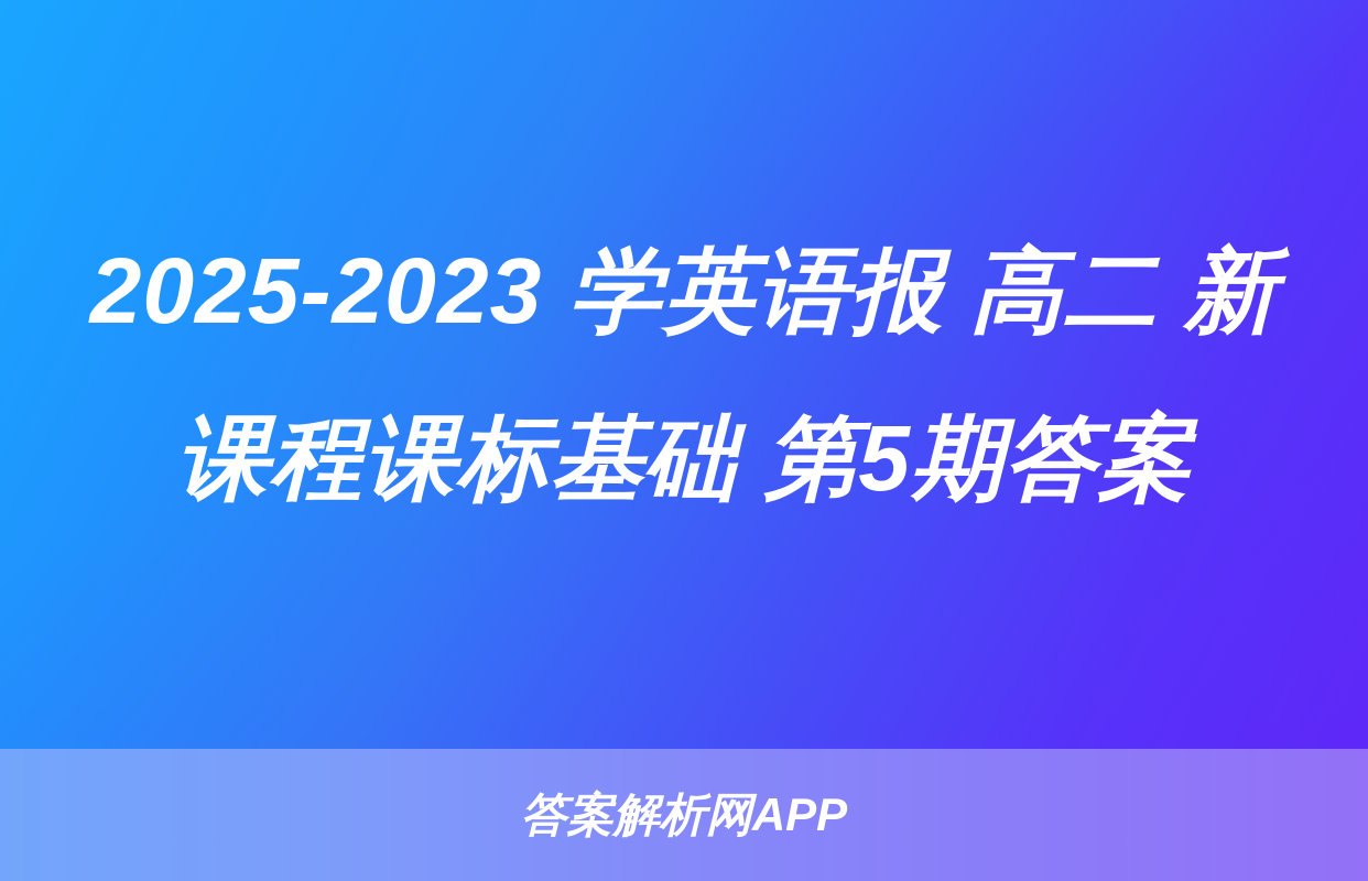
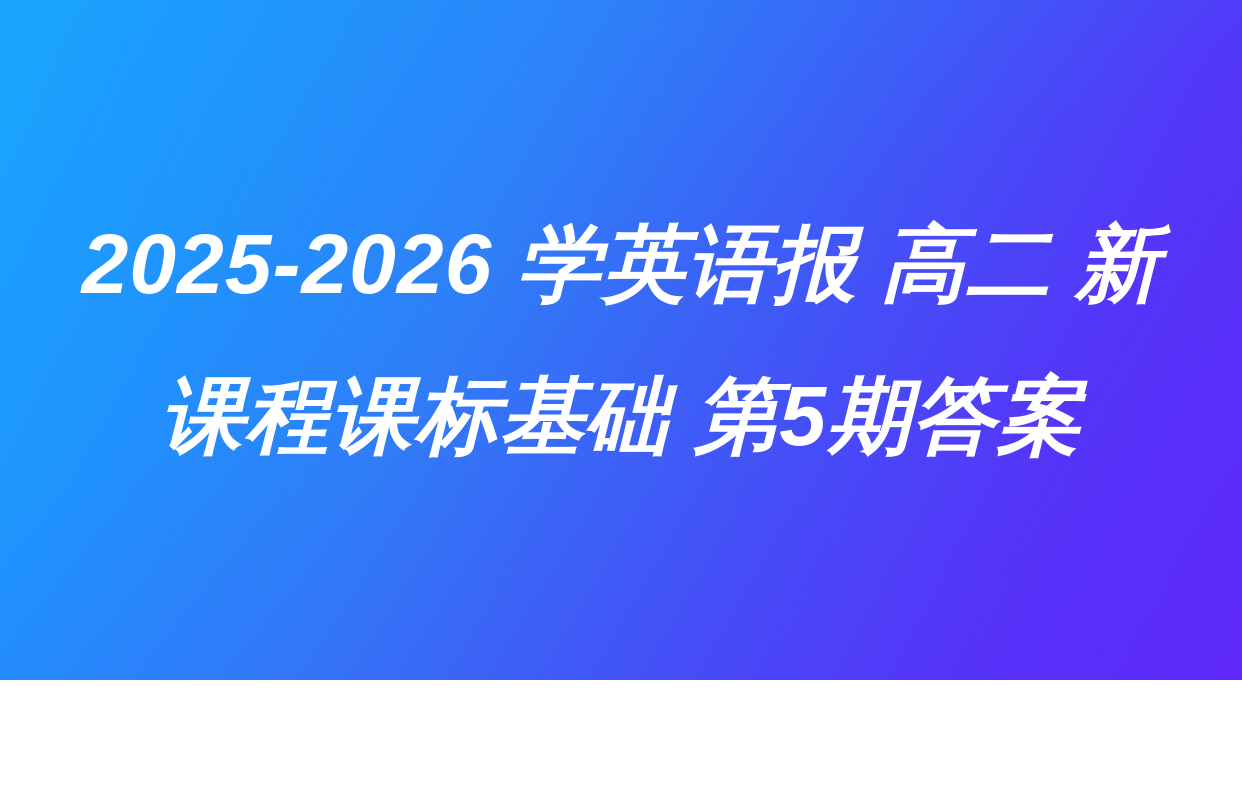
- 2025-2023 学英语报 高二 新课程课标基础 第5期答案
+ 2025-2026 学英语报 高二 新课程课标基础 第5期答案
- 答案解析网APP
